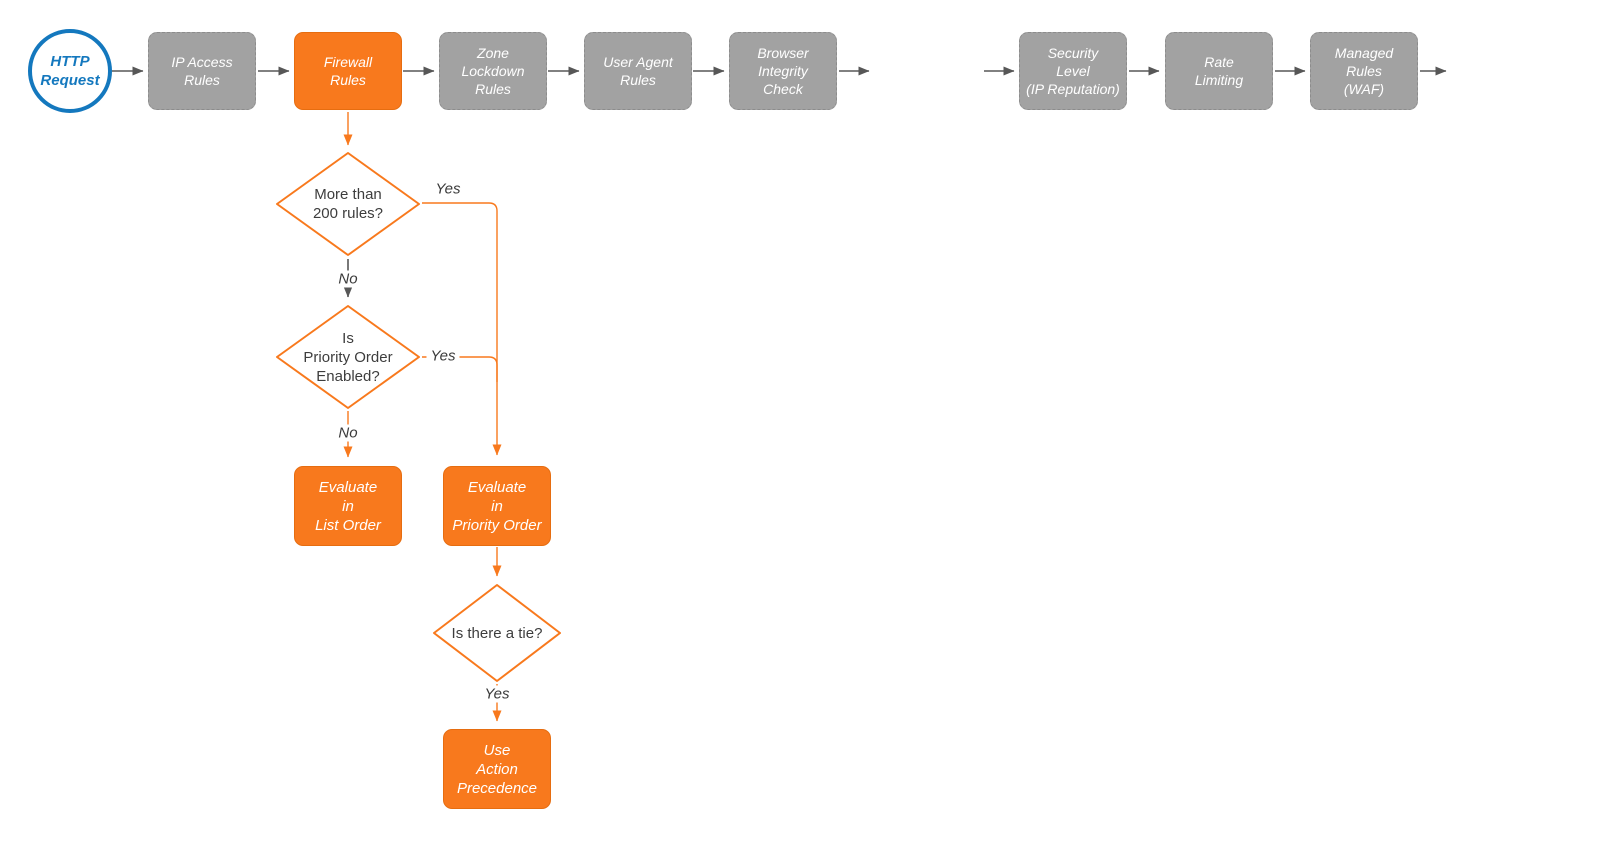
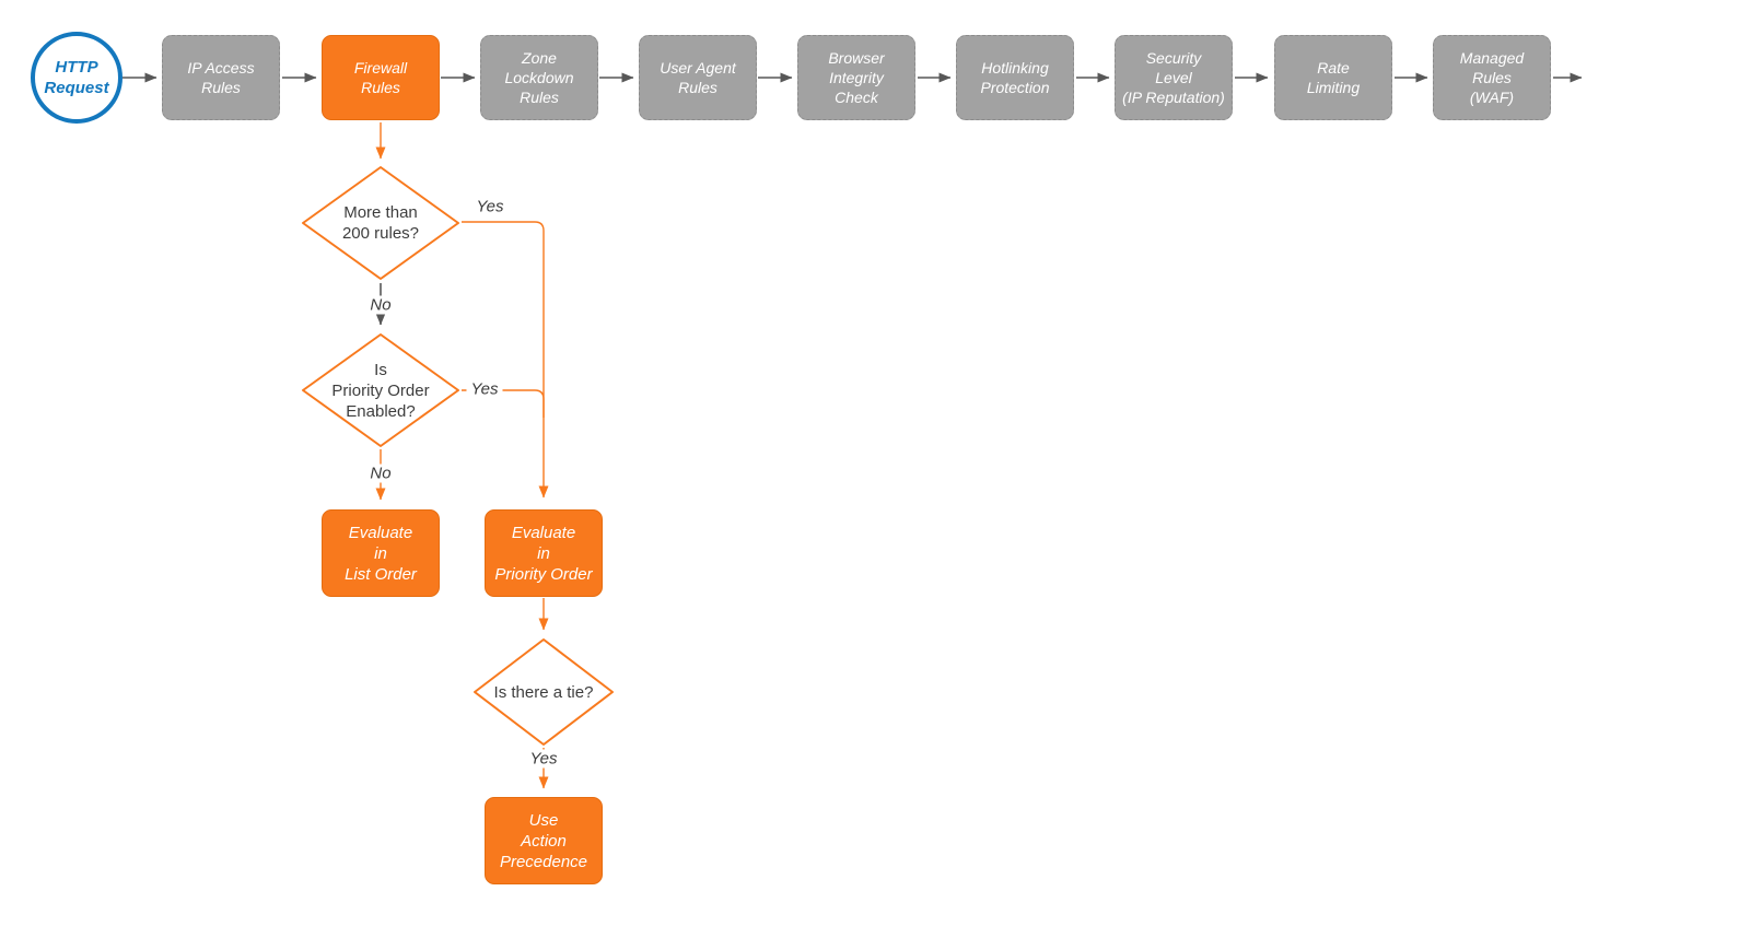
  HTTP
  Request
  IP Access
  Rules
  Firewall
  Rules
  Zone
  Lockdown
  Rules
  User Agent
  Rules
  Browser
  Integrity
  Check
+ Hotlinking
+ Protection
  Security
  Level
  (IP Reputation)
  Rate
  Limiting
  Managed
  Rules
  (WAF)
  More than
  200 rules?
  Is
  Priority Order
  Enabled?
  Is there a tie?
  Evaluate
  in
  List Order
  Evaluate
  in
  Priority Order
  Use
  Action
  Precedence
  Yes
  No
  Yes
  No
  Yes
